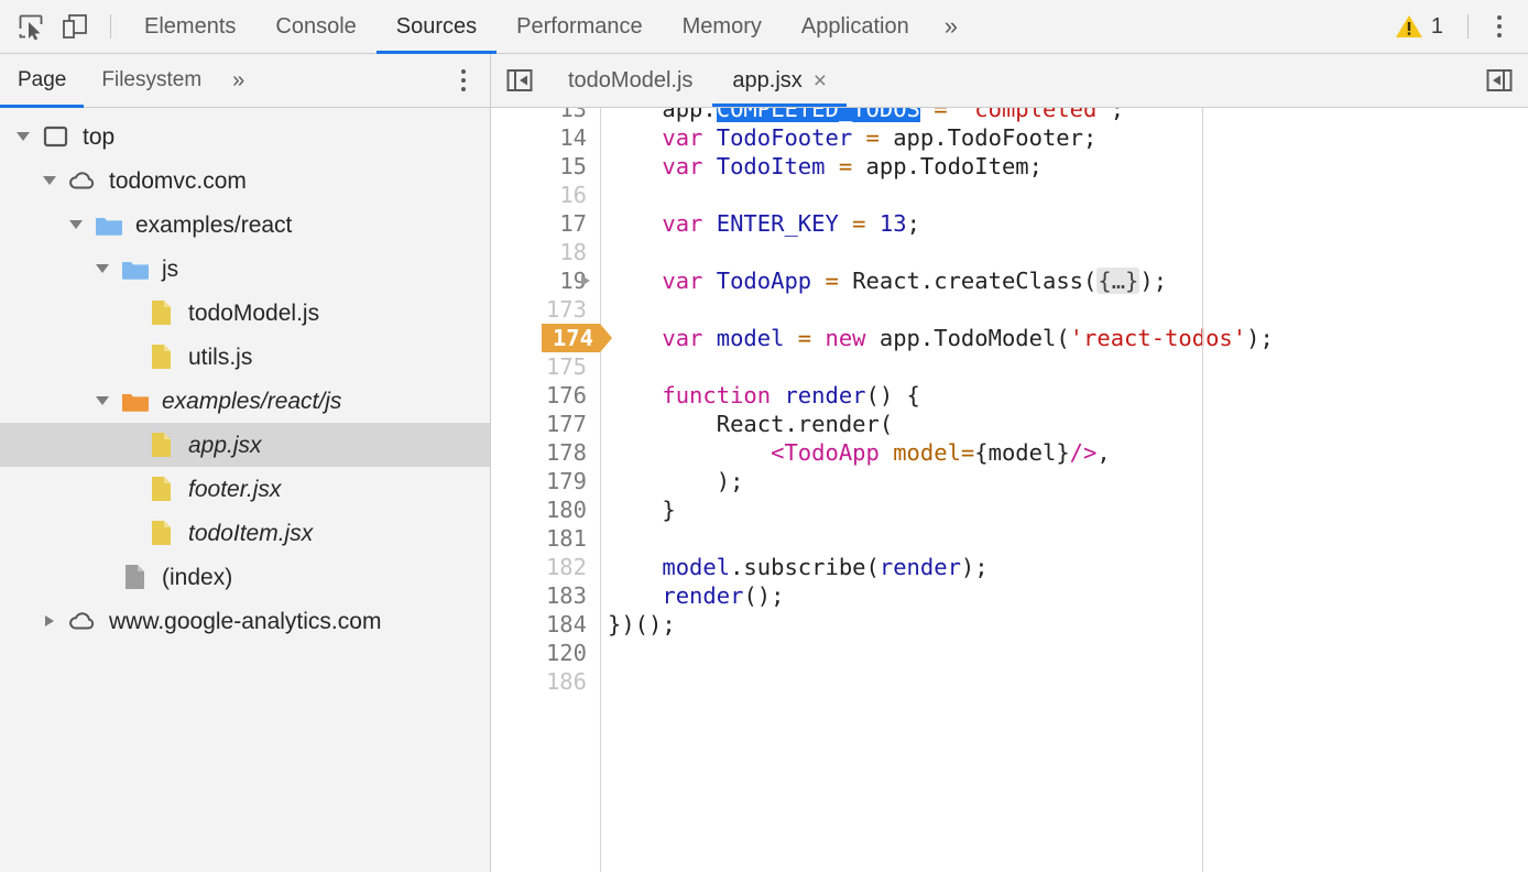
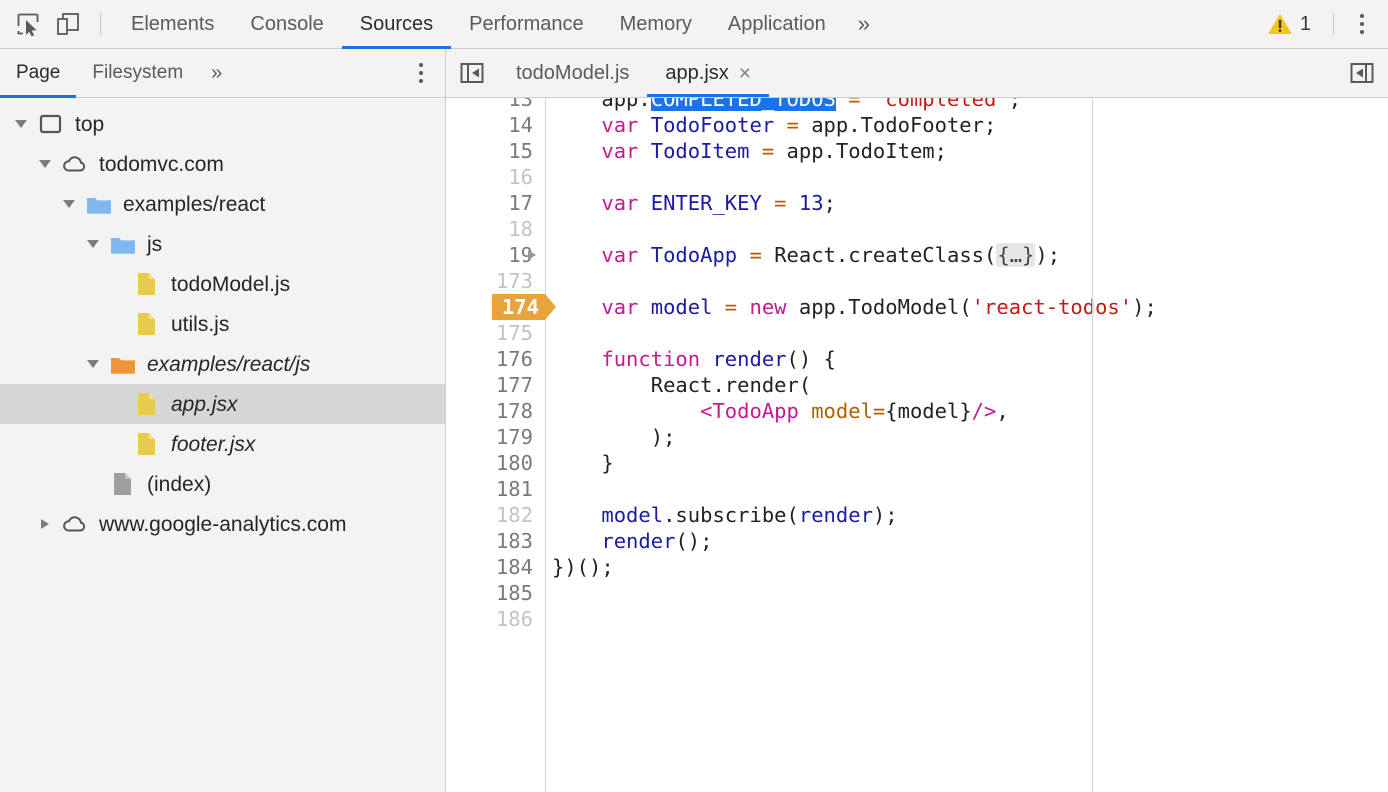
  Elements
  Console
  Sources
  Performance
  Memory
  Application
  »
  1
  Page
  Filesystem
  »
  top
  todomvc.com
  examples/react
  js
  todoModel.js
  utils.js
  examples/react/js
  app.jsx
  footer.jsx
- todoItem.jsx
  (index)
  www.google-analytics.com
  todoModel.js
  app.jsx
  ×
  13
  14
  15
  16
  17
  18
  19
  173
  174
  175
  176
  177
  178
  179
  180
  181
  182
  183
  184
- 120
+ 185
  186
  app.COMPLETED_TODOS = 'completed';
  var TodoFooter = app.TodoFooter;
  var TodoItem = app.TodoItem;
  var ENTER_KEY = 13;
  var TodoApp = React.createClass({…});
  var model = new app.TodoModel('react-todos');
  function render() {
  React.render(
  <TodoApp model={model}/>,
  );
  }
  model.subscribe(render);
  render();
  })();
